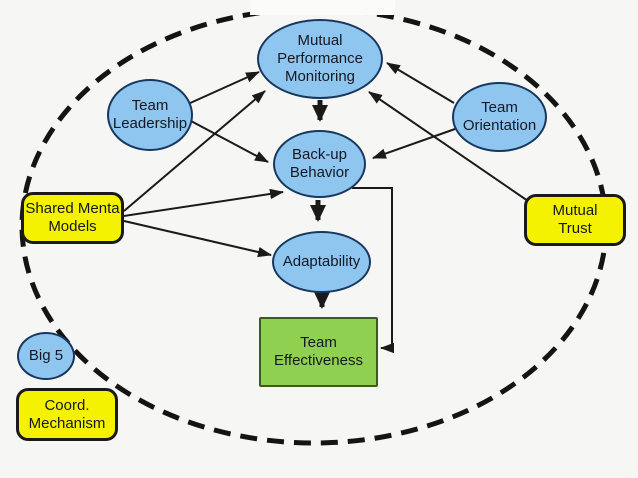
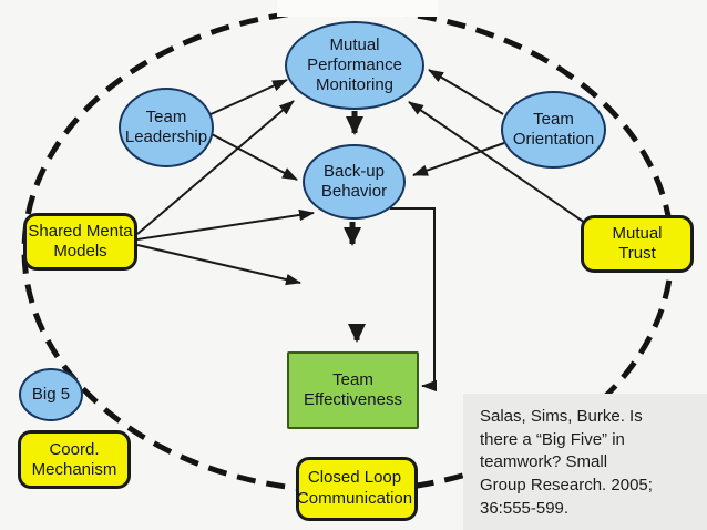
  Team
  Leadership
  Mutual
  Performance
  Monitoring
  Team
  Orientation
  Back-up
  Behavior
- Adaptability
  Team
  Effectiveness
  Shared Menta
  Models
  Mutual
  Trust
  Big 5
  Coord.
  Mechanism
+ Closed Loop
+ Communication
+ Salas, Sims, Burke. Is
+ there a “Big Five” in
+ teamwork? Small
+ Group Research. 2005;
+ 36:555-599.
